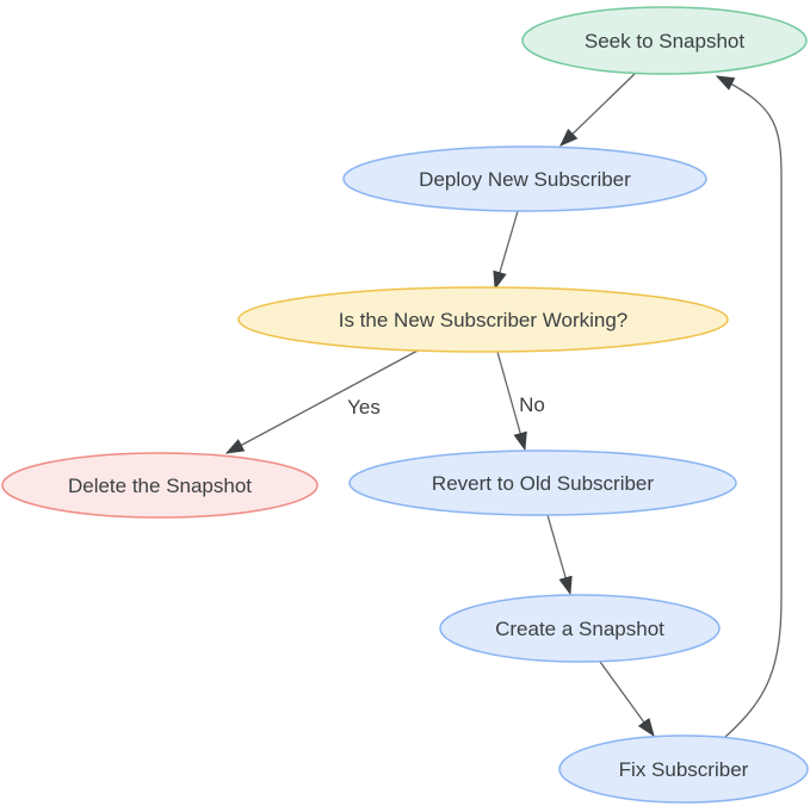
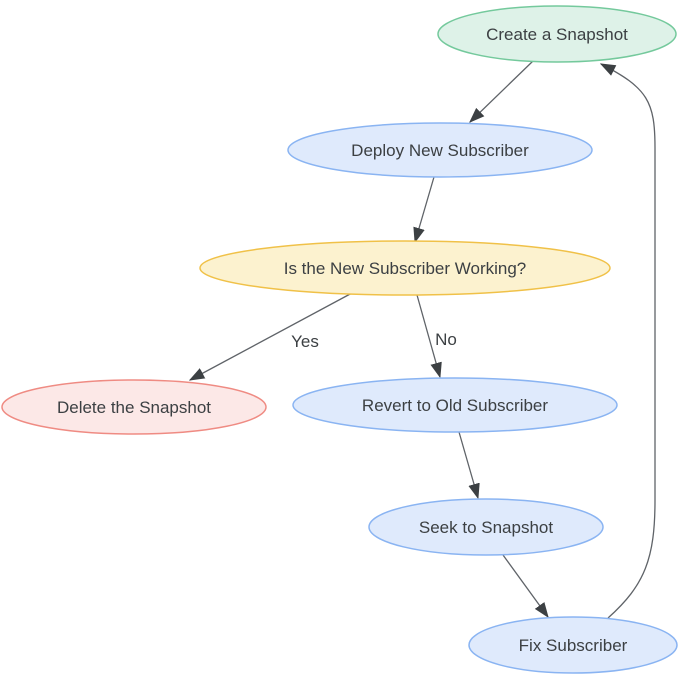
  Yes
  No
- Seek to Snapshot
+ Create a Snapshot
  Deploy New Subscriber
  Is the New Subscriber Working?
  Delete the Snapshot
  Revert to Old Subscriber
- Create a Snapshot
+ Seek to Snapshot
  Fix Subscriber
